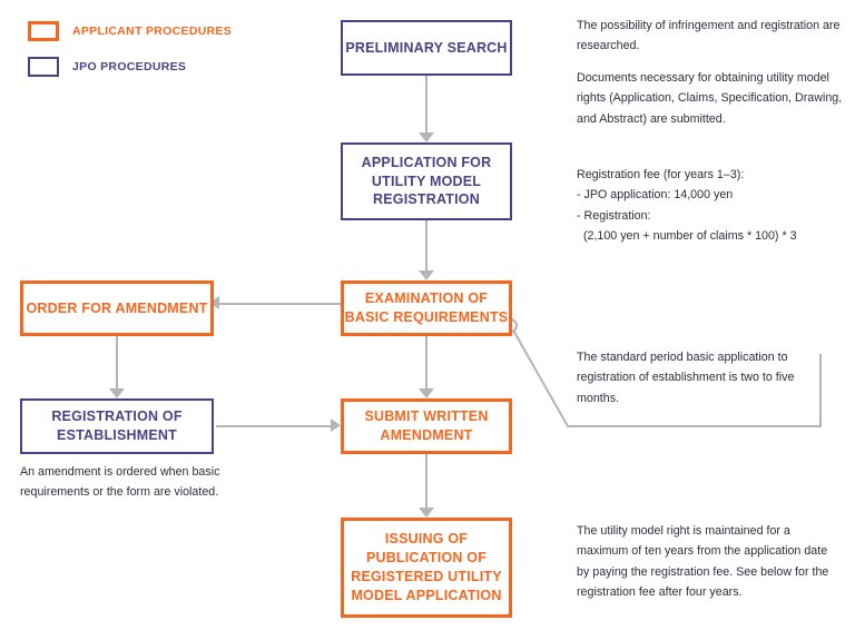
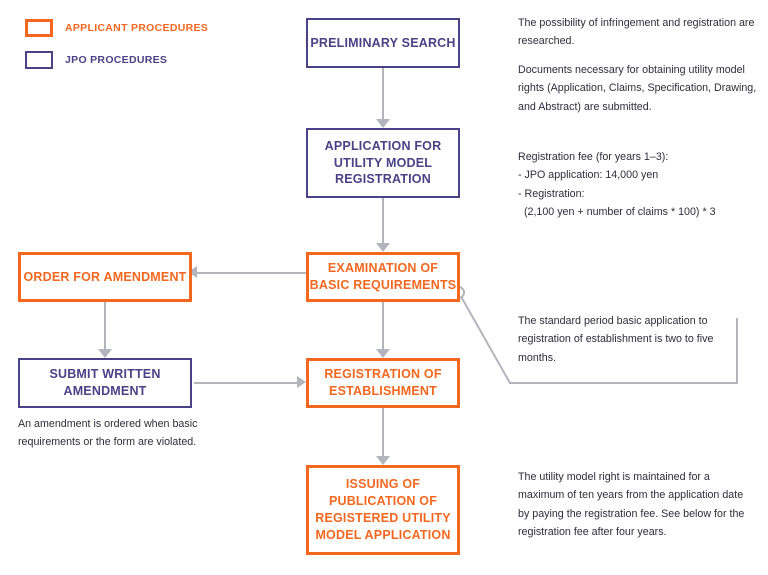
  APPLICANT PROCEDURES
  JPO PROCEDURES
  PRELIMINARY SEARCH
  APPLICATION FOR UTILITY MODEL REGISTRATION
  EXAMINATION OF BASIC REQUIREMENTS
- SUBMIT WRITTEN AMENDMENT
+ REGISTRATION OF ESTABLISHMENT
  ISSUING OF PUBLICATION OF REGISTERED UTILITY MODEL APPLICATION
  ORDER FOR AMENDMENT
- REGISTRATION OF ESTABLISHMENT
+ SUBMIT WRITTEN AMENDMENT
  The possibility of infringement and registration are researched.
  Documents necessary for obtaining utility model rights (Application, Claims, Specification, Drawing, and Abstract) are submitted.
  Registration fee (for years 1–3):
  - JPO application: 14,000 yen
  - Registration:
  (2,100 yen + number of claims * 100) * 3
  The standard period basic application to registration of establishment is two to five months.
  The utility model right is maintained for a maximum of ten years from the application date by paying the registration fee. See below for the registration fee after four years.
  An amendment is ordered when basic requirements or the form are violated.
